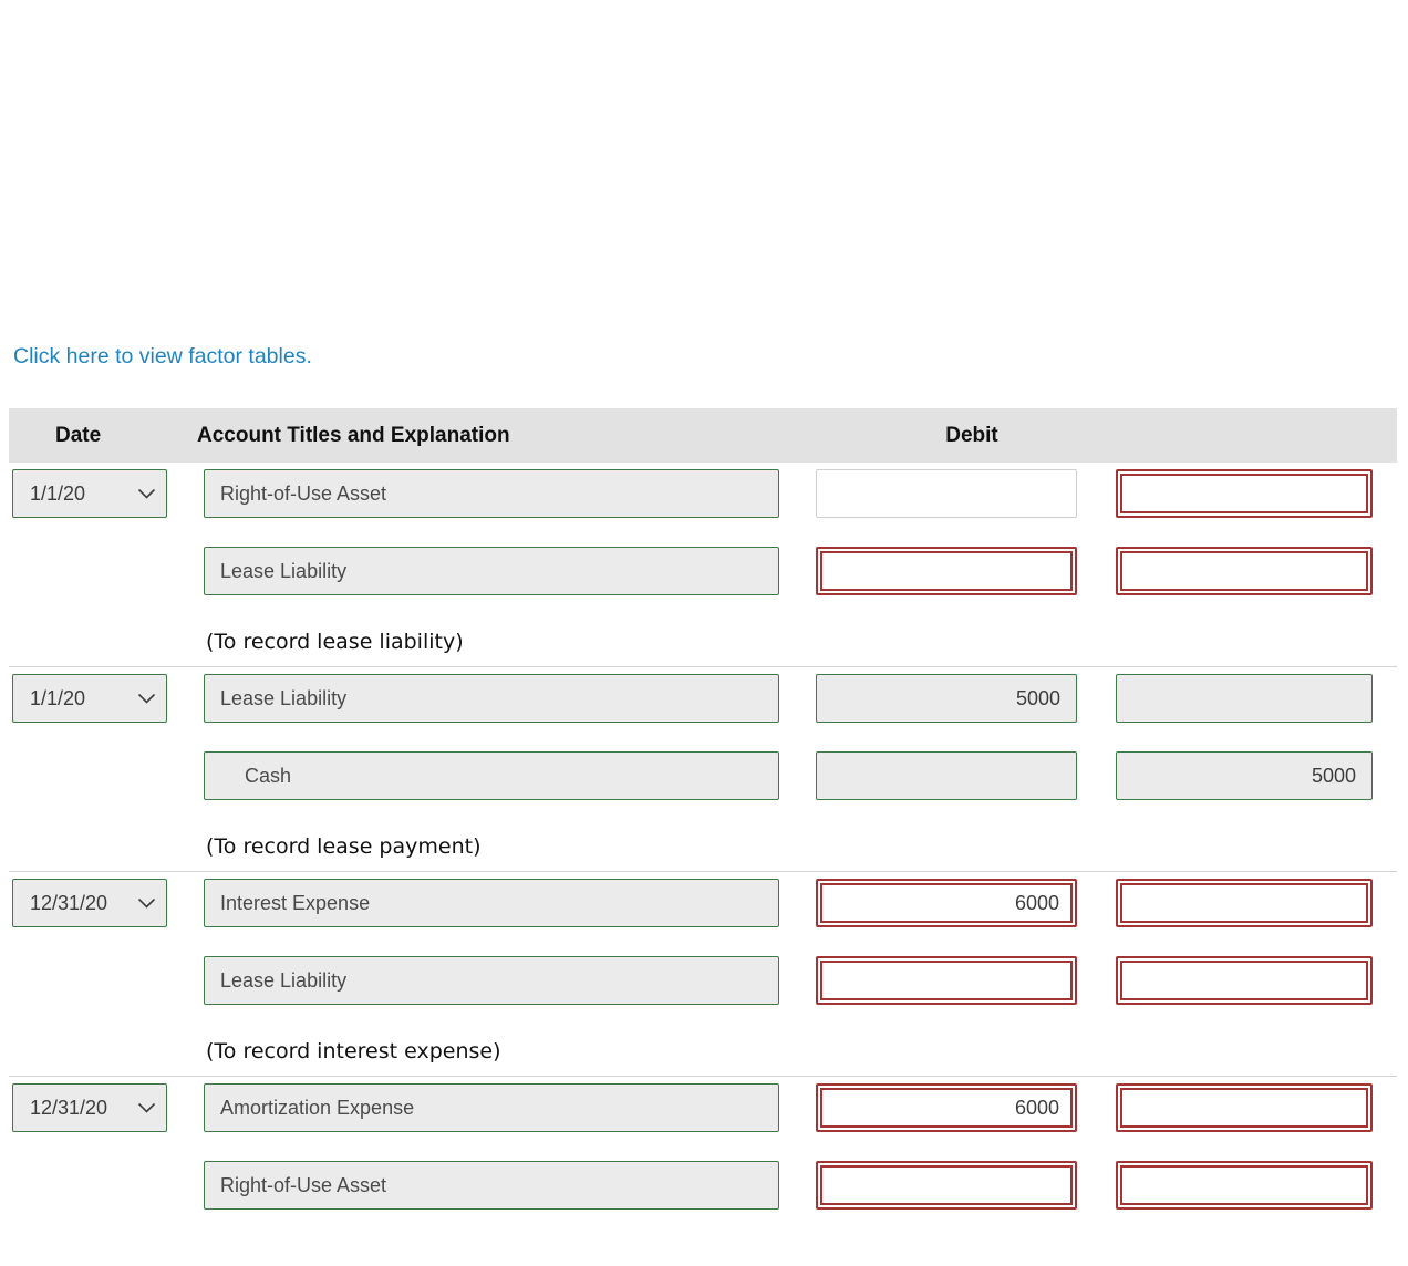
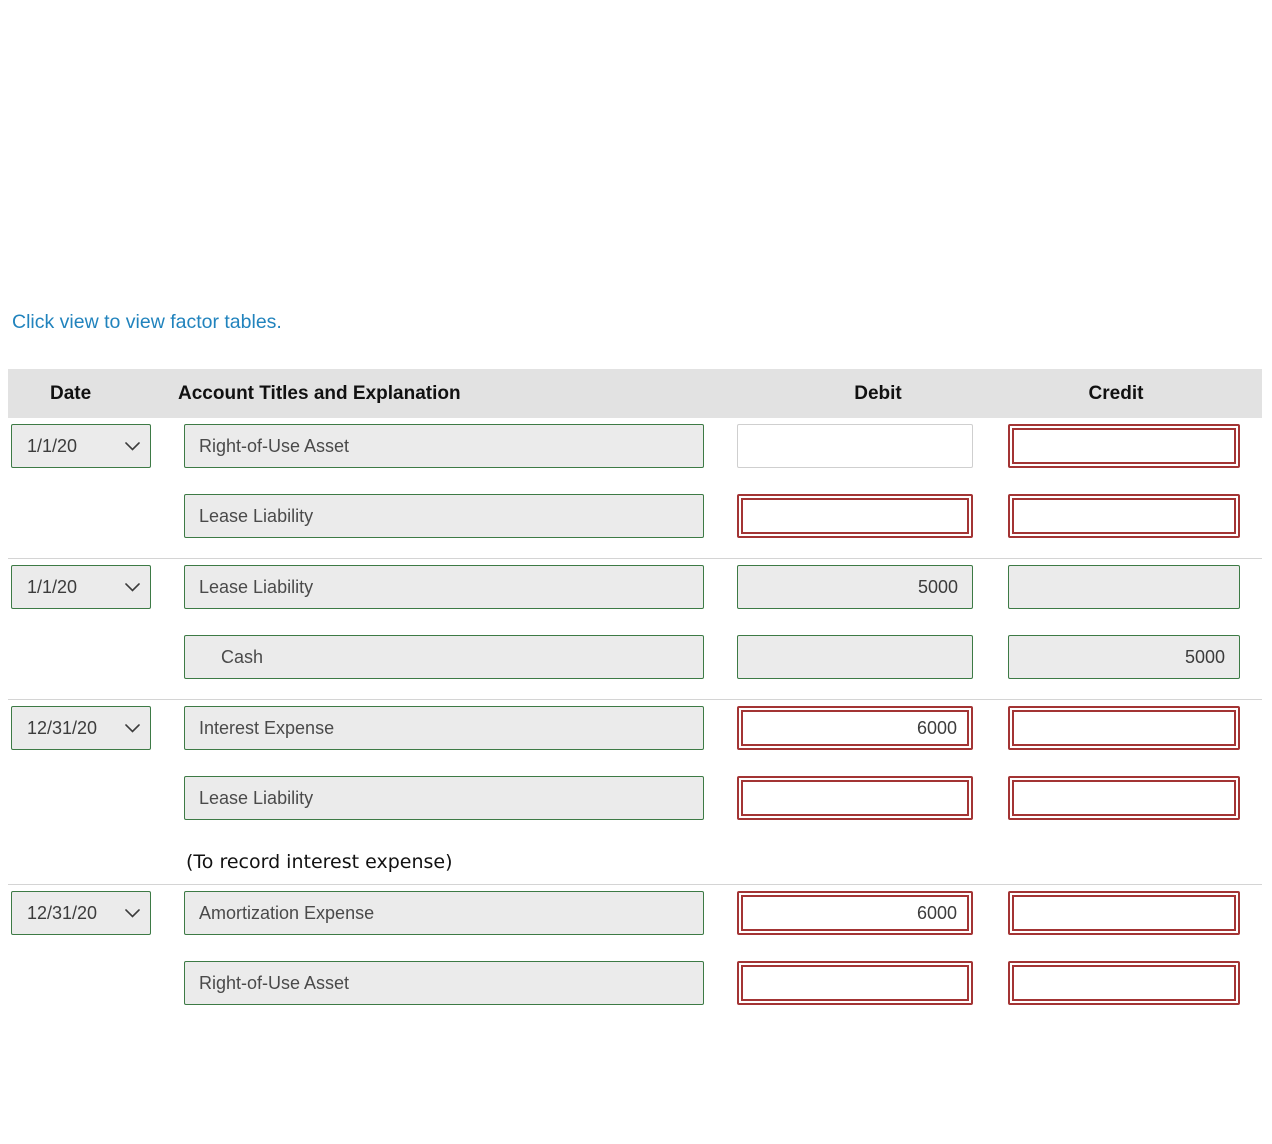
- Click here to view factor tables.
+ Click view to view factor tables.
  Date
  Account Titles and Explanation
  Debit
+ Credit
  1/1/20
  Right-of-Use Asset
  Lease Liability
- (To record lease liability)
  1/1/20
  Lease Liability
  5000
  Cash
  5000
- (To record lease payment)
  12/31/20
  Interest Expense
  6000
  Lease Liability
  (To record interest expense)
  12/31/20
  Amortization Expense
  6000
  Right-of-Use Asset
